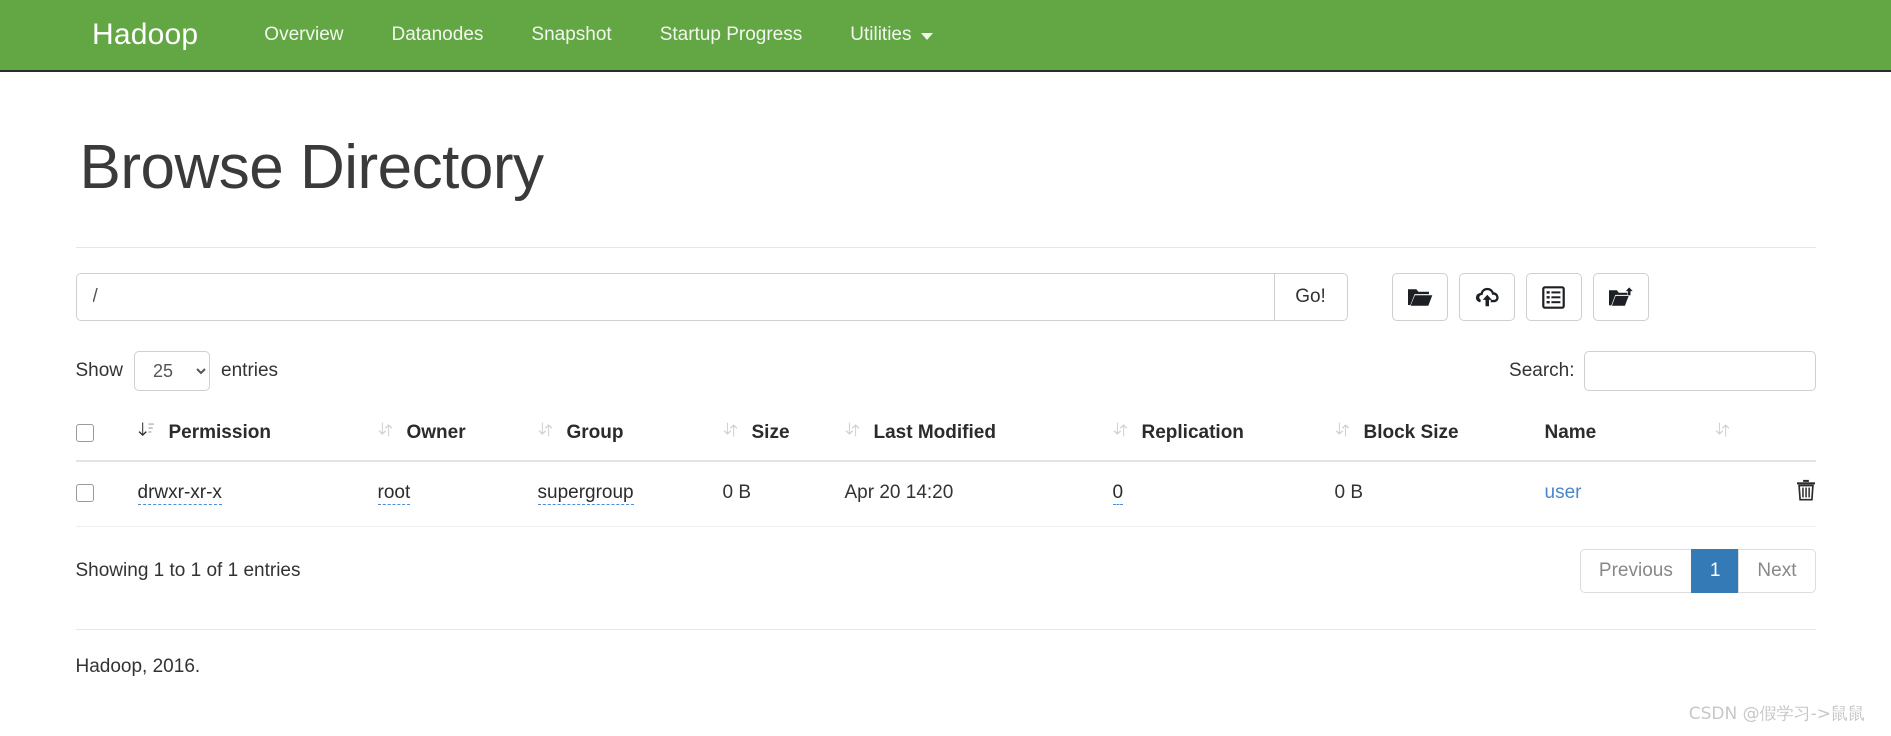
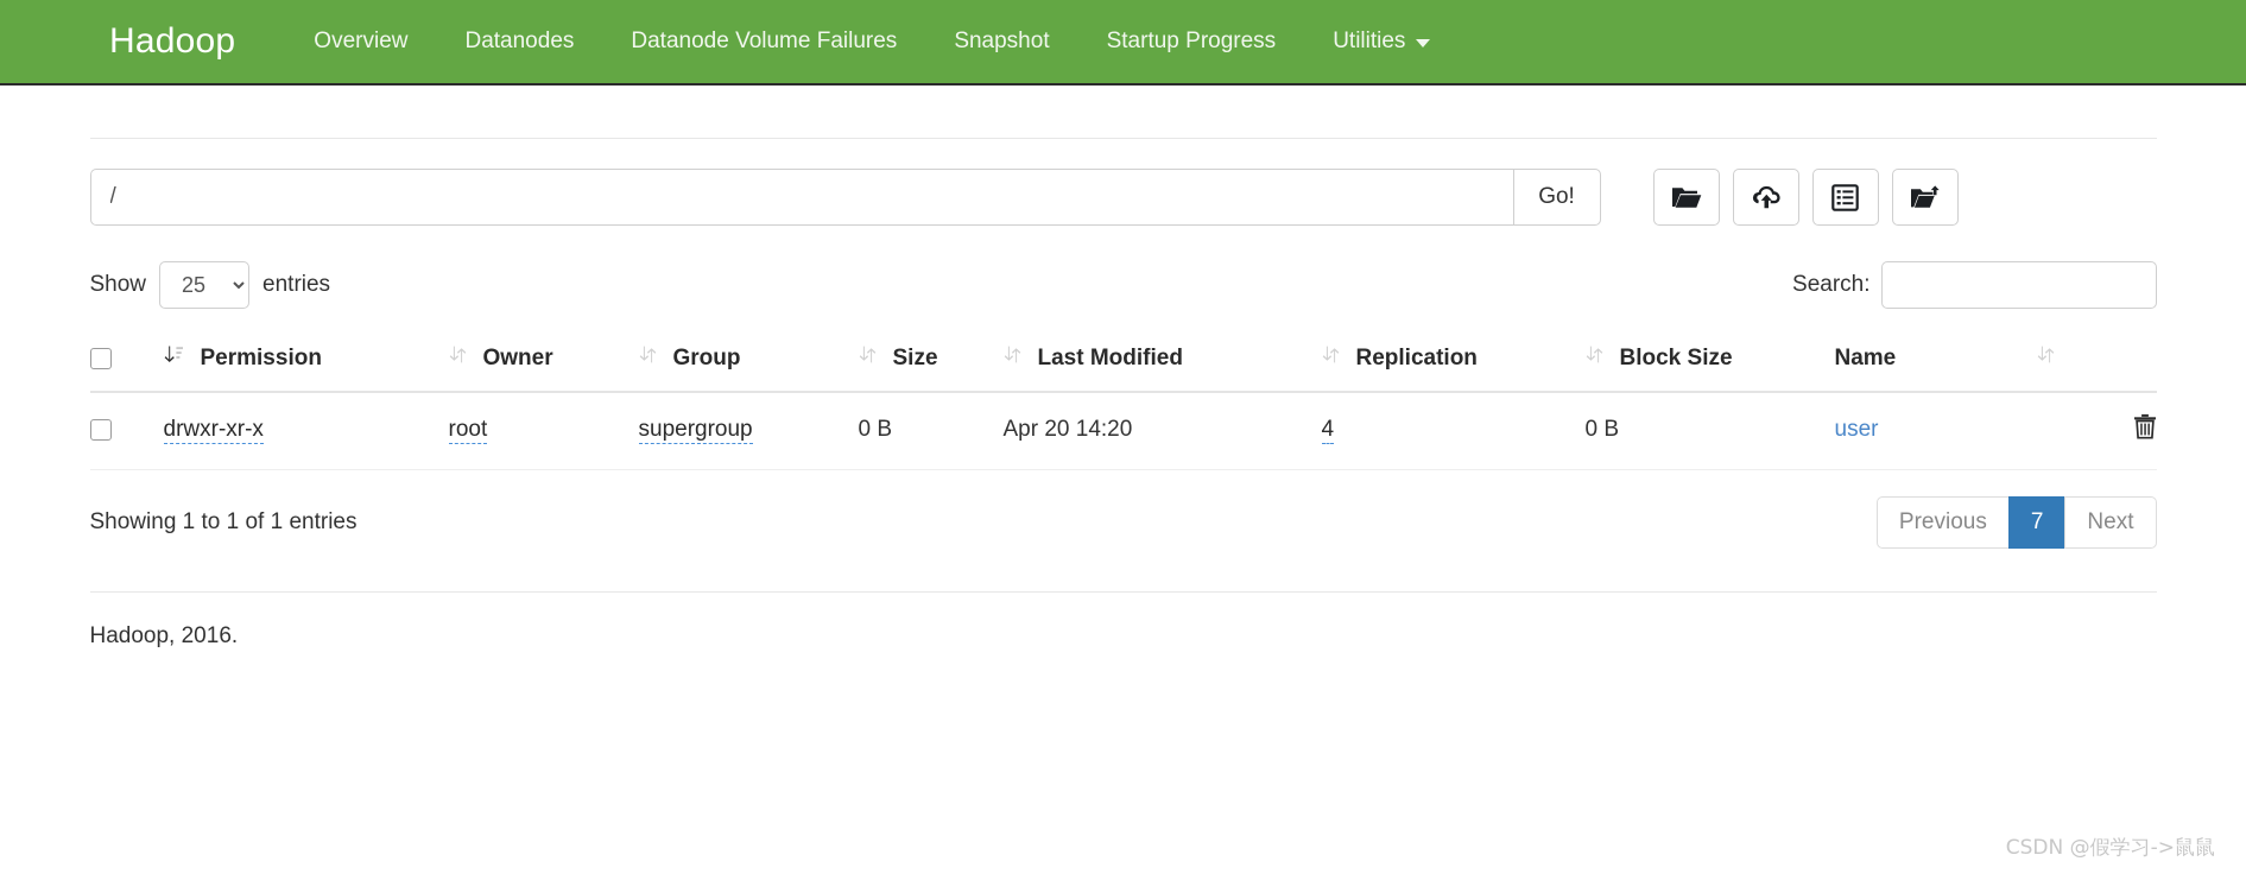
  Hadoop
  Overview
  Datanodes
+ Datanode Volume Failures
  Snapshot
  Startup Progress
  Utilities
- Browse Directory
  /
  Go!
  Show
  25
  entries
  Search:
  	Permission	Owner	Group	Size	Last Modified	Replication	Block Size	Name
- 	drwxr-xr-x	root	supergroup	0 B	Apr 20 14:20	0	0 B	user
+ 	drwxr-xr-x	root	supergroup	0 B	Apr 20 14:20	4	0 B	user
  Showing 1 to 1 of 1 entries
  Previous
- 1
+ 7
  Next
  Hadoop, 2016.
  CSDN @假学习->鼠鼠
